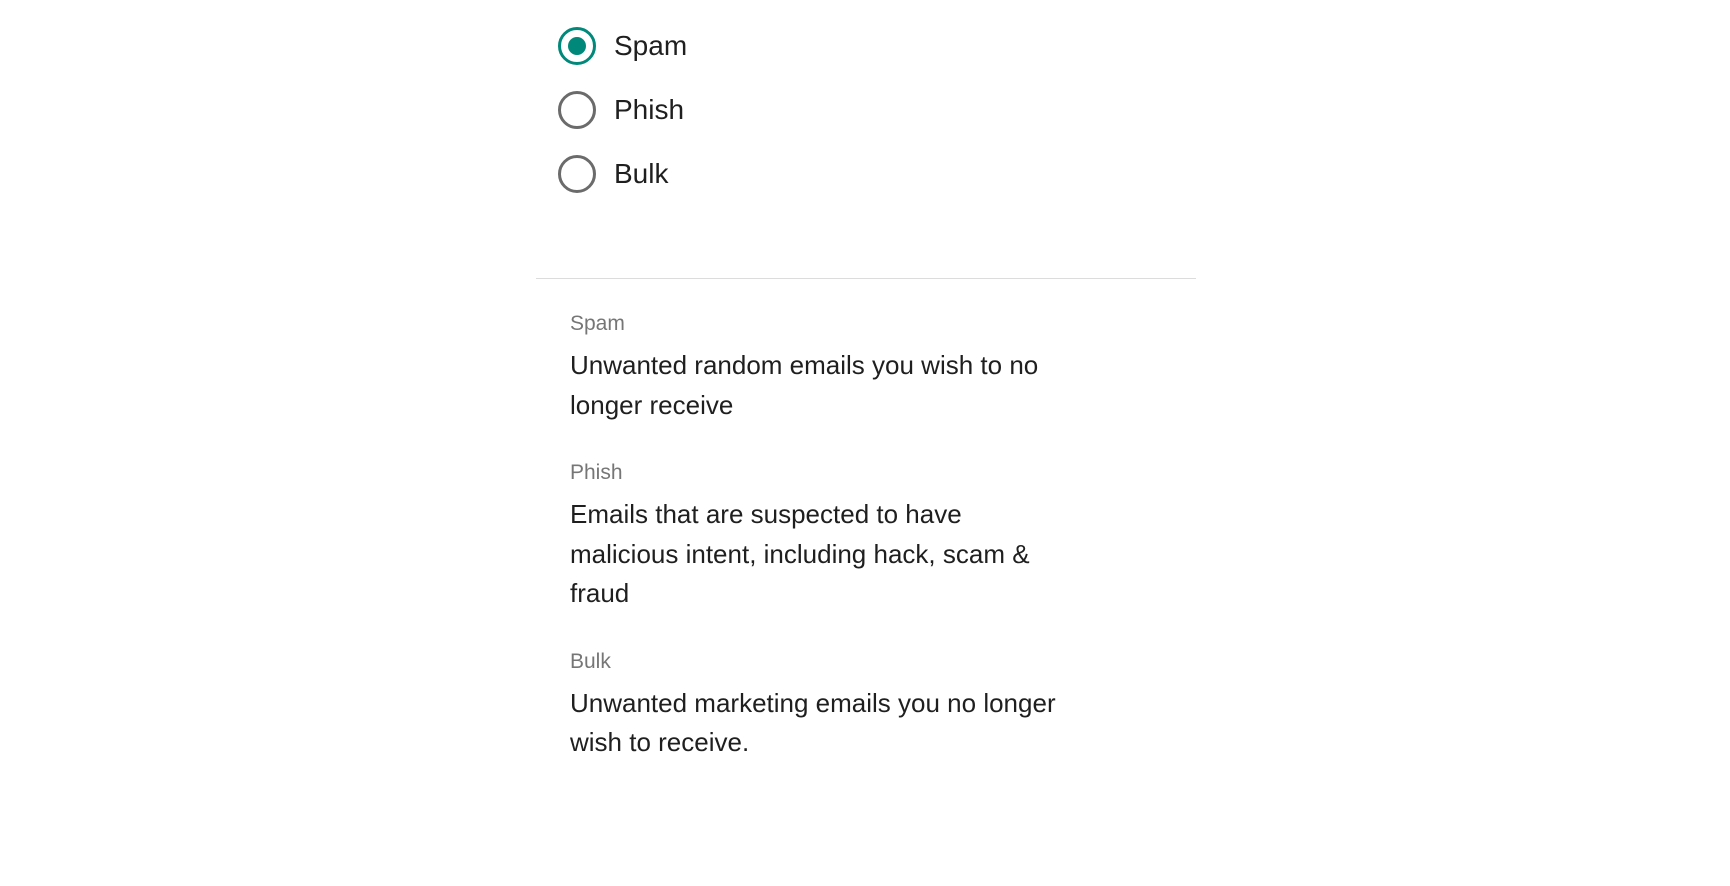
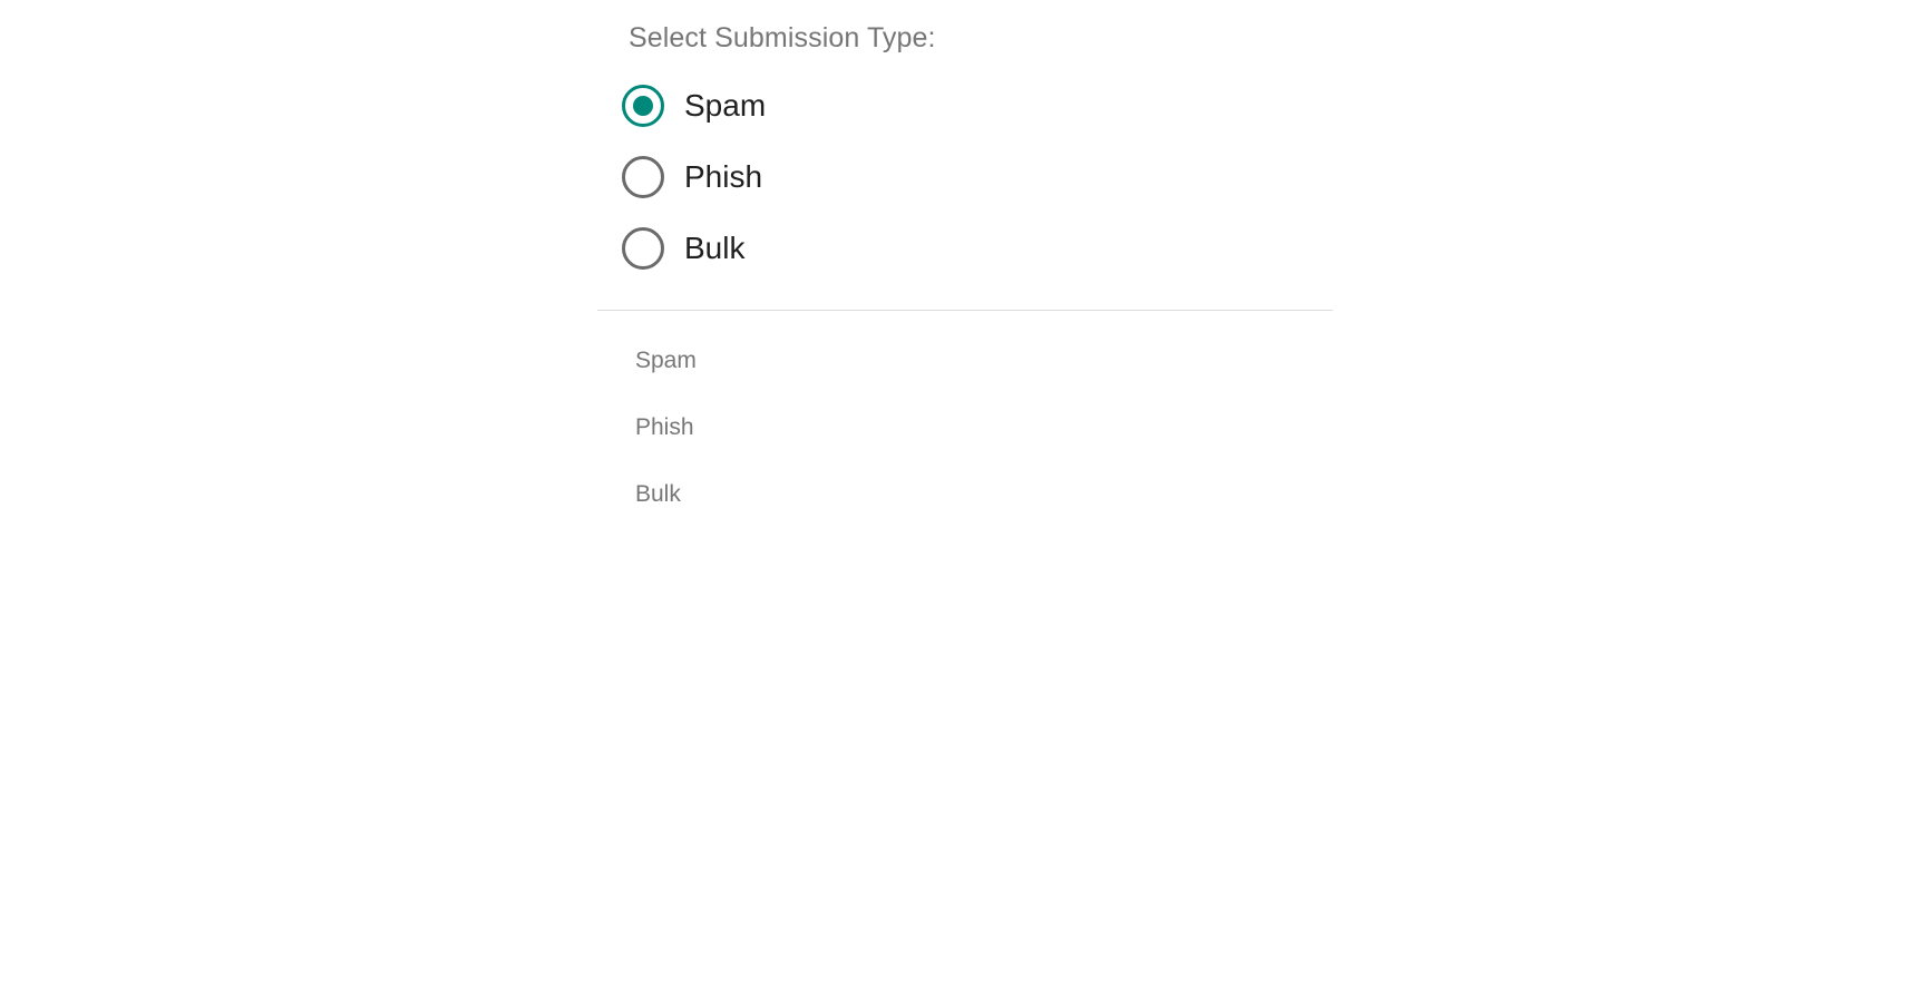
+ Select Submission Type:
  Spam
  Phish
  Bulk
  Spam
- Unwanted random emails you wish to no longer receive
  Phish
- Emails that are suspected to have malicious intent, including hack, scam & fraud
  Bulk
- Unwanted marketing emails you no longer wish to receive.
